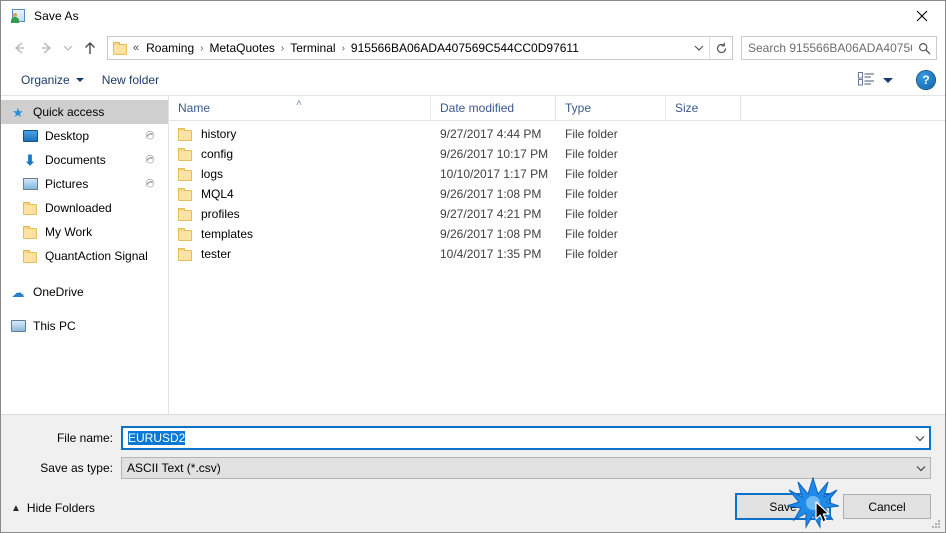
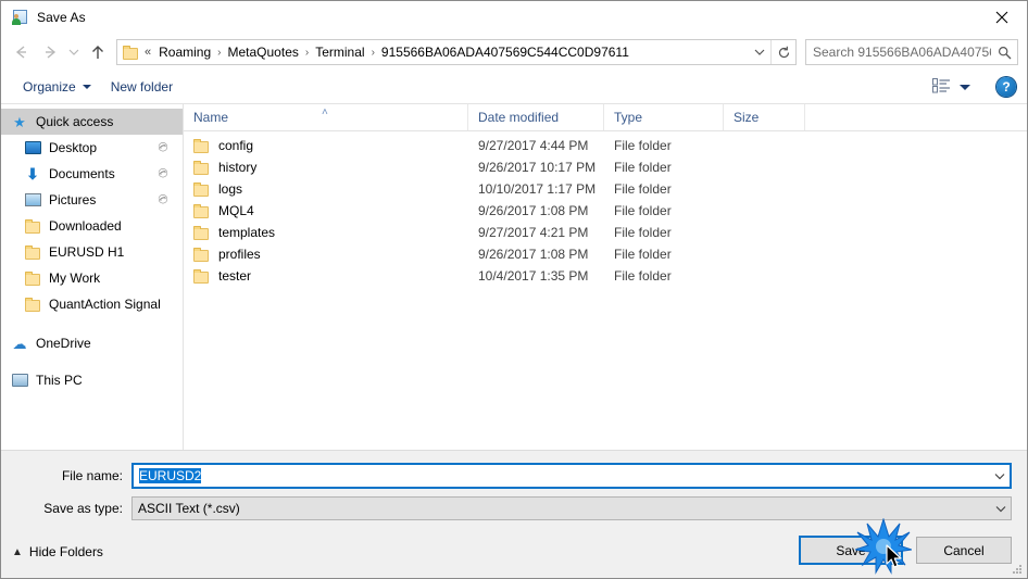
  Save As
  «
  Roaming
  ›
  MetaQuotes
  ›
  Terminal
  ›
  915566BA06ADA407569C544CC0D97611
  Search 915566BA06ADA4075
  Organize
  New folder
  ?
  ★
  Quick access
  Desktop
  ⬇
  Documents
  Pictures
  Downloaded
+ EURUSD H1
  My Work
  QuantAction Signal
  ☁
  OneDrive
  This PC
  ˄
  Name
  Date modified
  Type
  Size
- history
+ config
  9/27/2017 4:44 PM
  File folder
- config
+ history
  9/26/2017 10:17 PM
  File folder
  logs
  10/10/2017 1:17 PM
  File folder
  MQL4
  9/26/2017 1:08 PM
  File folder
- profiles
+ templates
  9/27/2017 4:21 PM
  File folder
- templates
+ profiles
  9/26/2017 1:08 PM
  File folder
  tester
  10/4/2017 1:35 PM
  File folder
  File name:
  EURUSD2
  Save as type:
  ASCII Text (*.csv)
  ▲
  Hide Folders
  Cancel
